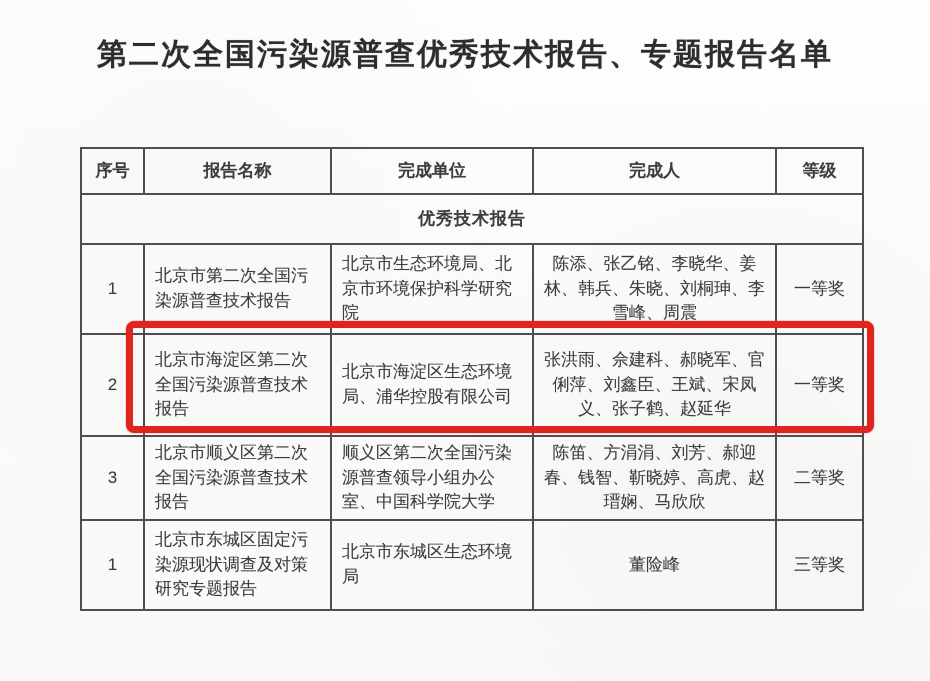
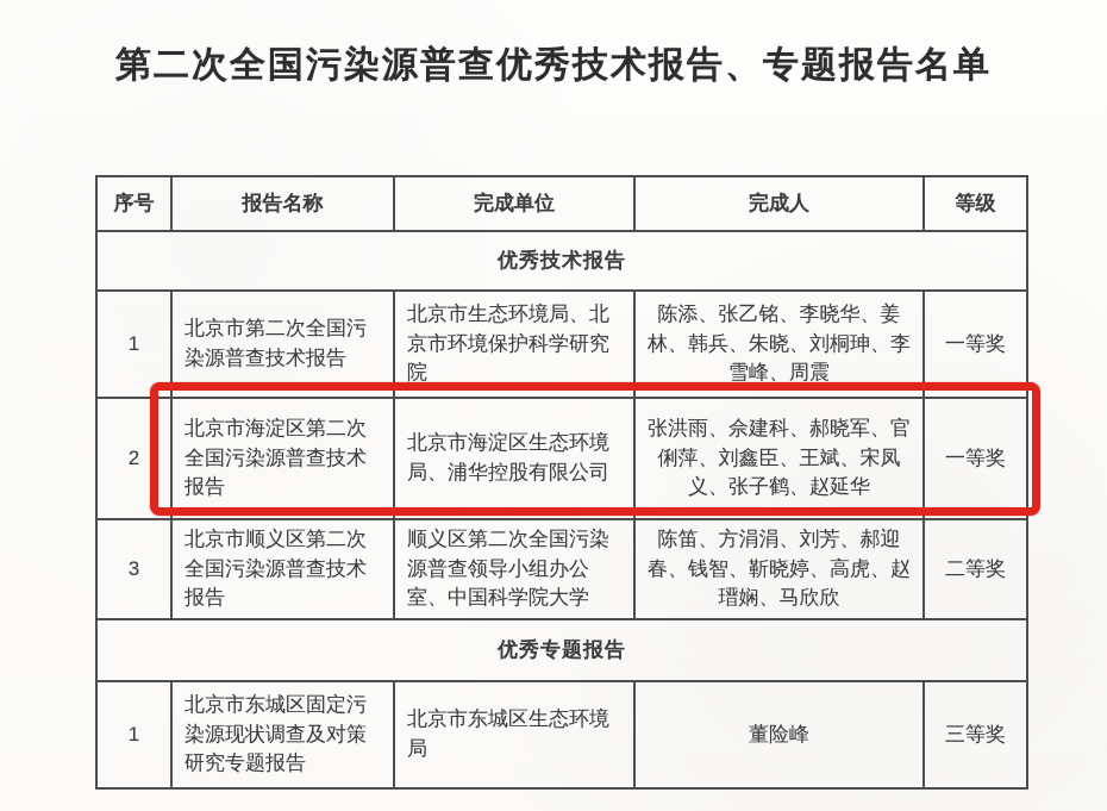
  第二次全国污染源普查优秀技术报告、专题报告名单
  序号	报告名称	完成单位	完成人	等级
  优秀技术报告
  1	北京市第二次全国污染源普查技术报告	北京市生态环境局、北京市环境保护科学研究院	陈添、张乙铭、李晓华、姜林、韩兵、朱晓、刘桐珅、李雪峰、周震	一等奖
  2	北京市海淀区第二次全国污染源普查技术报告	北京市海淀区生态环境局、浦华控股有限公司	张洪雨、佘建科、郝晓军、官俐萍、刘鑫臣、王斌、宋凤义、张子鹤、赵延华	一等奖
  3	北京市顺义区第二次全国污染源普查技术报告	顺义区第二次全国污染源普查领导小组办公室、中国科学院大学	陈笛、方涓涓、刘芳、郝迎春、钱智、靳晓婷、高虎、赵瑨娴、马欣欣	二等奖
+ 优秀专题报告
  1	北京市东城区固定污染源现状调查及对策研究专题报告	北京市东城区生态环境局	董险峰	三等奖
